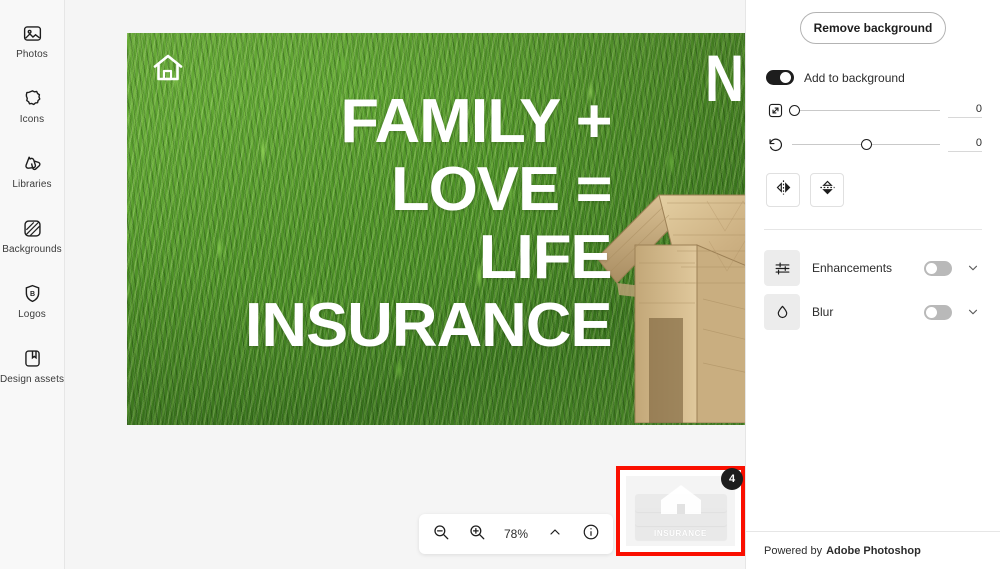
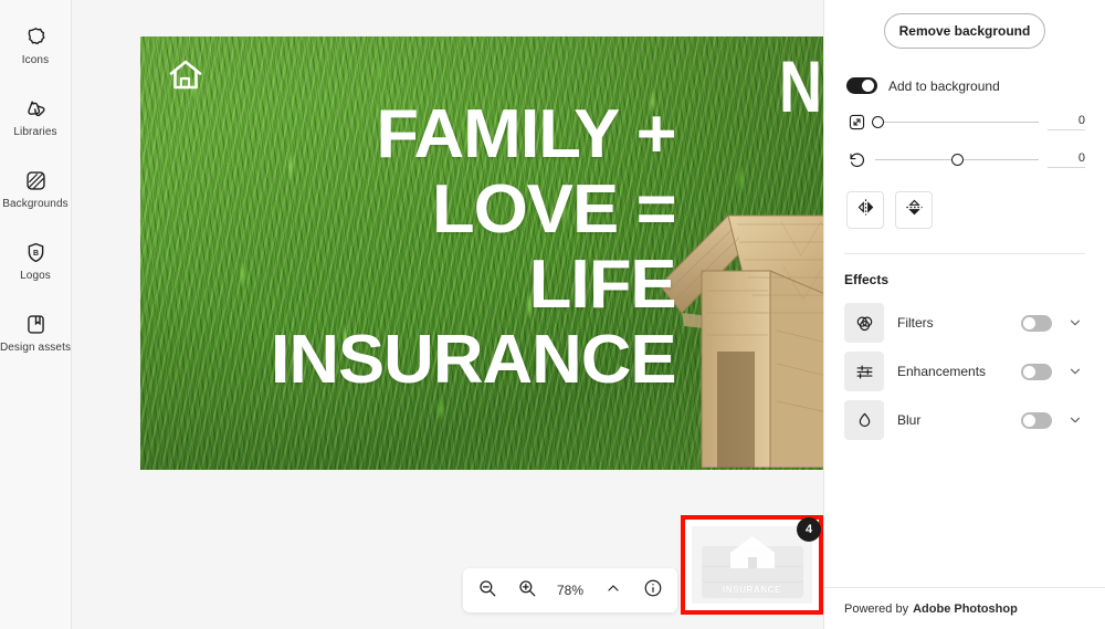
- Photos
  Icons
  Libraries
  Backgrounds
  Logos
  Design assets
  N
  FAMILY +
  LOVE =
  LIFE
  INSURANCE
  78%
  INSURANCE
  4
  Remove background
  Add to background
  0
  0
+ Effects
+ Filters
  Enhancements
  Blur
  Powered by
  Adobe Photoshop
